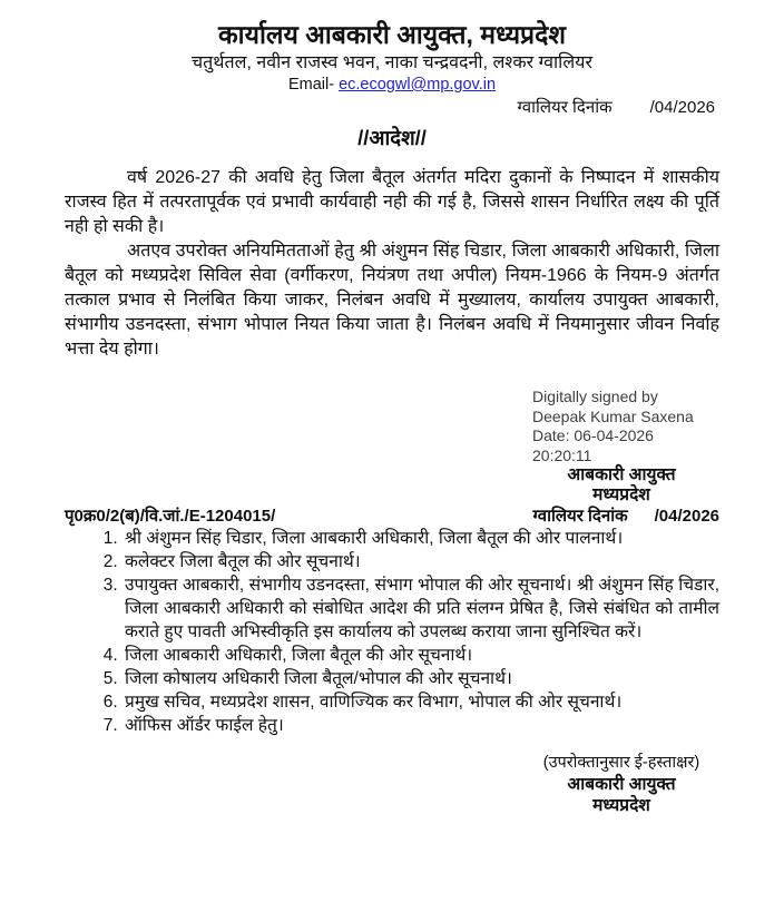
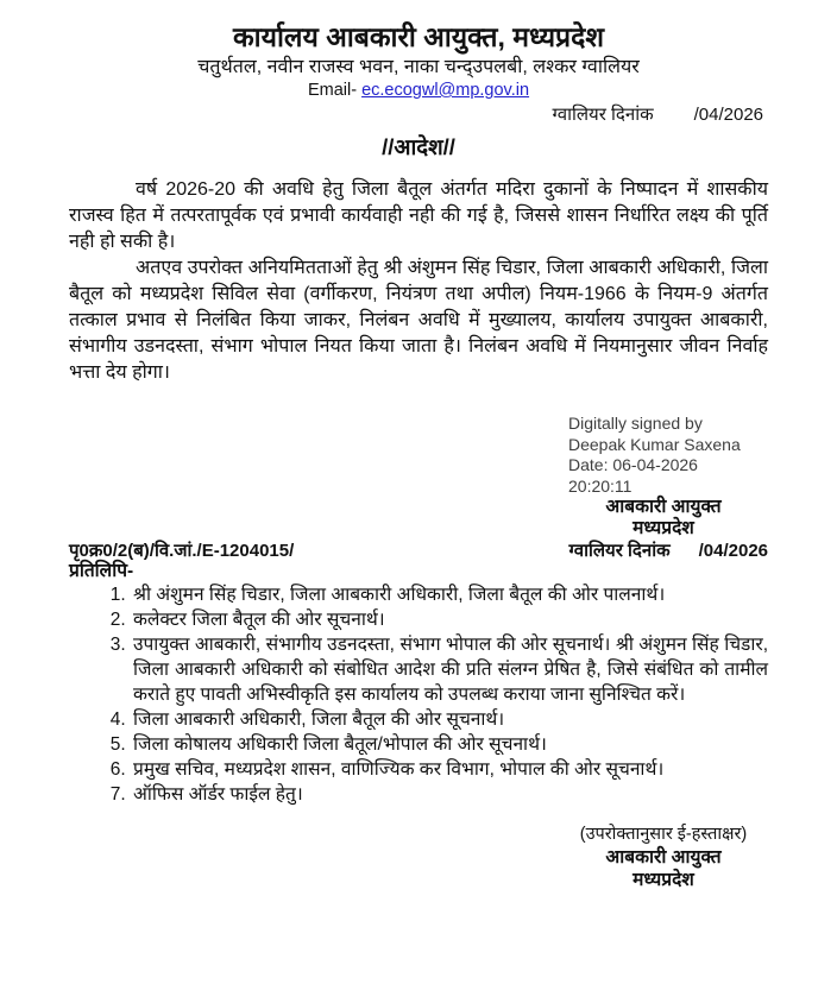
  कार्यालय आबकारी आयुक्त, मध्यप्रदेश
- चतुर्थतल, नवीन राजस्व भवन, नाका चन्द्रवदनी, लश्कर ग्वालियर
+ चतुर्थतल, नवीन राजस्व भवन, नाका चन्द्उपलबी, लश्कर ग्वालियर
  Email- ec.ecogwl@mp.gov.in
  ग्वालियर दिनांक /04/2026
  //आदेश//
- वर्ष 2026-27 की अवधि हेतु जिला बैतूल अंतर्गत मदिरा दुकानों के निष्पादन में शासकीय राजस्व हित में तत्परतापूर्वक एवं प्रभावी कार्यवाही नही की गई है, जिससे शासन निर्धारित लक्ष्य की पूर्ति नही हो सकी है।
+ वर्ष 2026-20 की अवधि हेतु जिला बैतूल अंतर्गत मदिरा दुकानों के निष्पादन में शासकीय राजस्व हित में तत्परतापूर्वक एवं प्रभावी कार्यवाही नही की गई है, जिससे शासन निर्धारित लक्ष्य की पूर्ति नही हो सकी है।
  अतएव उपरोक्त अनियमितताओं हेतु श्री अंशुमन सिंह चिडार, जिला आबकारी अधिकारी, जिला बैतूल को मध्यप्रदेश सिविल सेवा (वर्गीकरण, नियंत्रण तथा अपील) नियम-1966 के नियम-9 अंतर्गत तत्काल प्रभाव से निलंबित किया जाकर, निलंबन अवधि में मुख्यालय, कार्यालय उपायुक्त आबकारी, संभागीय उडनदस्ता, संभाग भोपाल नियत किया जाता है। निलंबन अवधि में नियमानुसार जीवन निर्वाह भत्ता देय होगा।
  Digitally signed by
  Deepak Kumar Saxena
  Date: 06-04-2026
  20:20:11
  आबकारी आयुक्त
  मध्यप्रदेश
  पृ0क्र0/2(ब)/वि.जां./E-1204015/
  ग्वालियर दिनांक /04/2026
+ प्रतिलिपि-
  श्री अंशुमन सिंह चिडार, जिला आबकारी अधिकारी, जिला बैतूल की ओर पालनार्थ।
  कलेक्टर जिला बैतूल की ओर सूचनार्थ।
  उपायुक्त आबकारी, संभागीय उडनदस्ता, संभाग भोपाल की ओर सूचनार्थ। श्री अंशुमन सिंह चिडार, जिला आबकारी अधिकारी को संबोधित आदेश की प्रति संलग्न प्रेषित है, जिसे संबंधित को तामील कराते हुए पावती अभिस्वीकृति इस कार्यालय को उपलब्ध कराया जाना सुनिश्चित करें।
  जिला आबकारी अधिकारी, जिला बैतूल की ओर सूचनार्थ।
  जिला कोषालय अधिकारी जिला बैतूल/भोपाल की ओर सूचनार्थ।
  प्रमुख सचिव, मध्यप्रदेश शासन, वाणिज्यिक कर विभाग, भोपाल की ओर सूचनार्थ।
  ऑफिस ऑर्डर फाईल हेतु।
  (उपरोक्तानुसार ई-हस्ताक्षर)
  आबकारी आयुक्त
  मध्यप्रदेश
